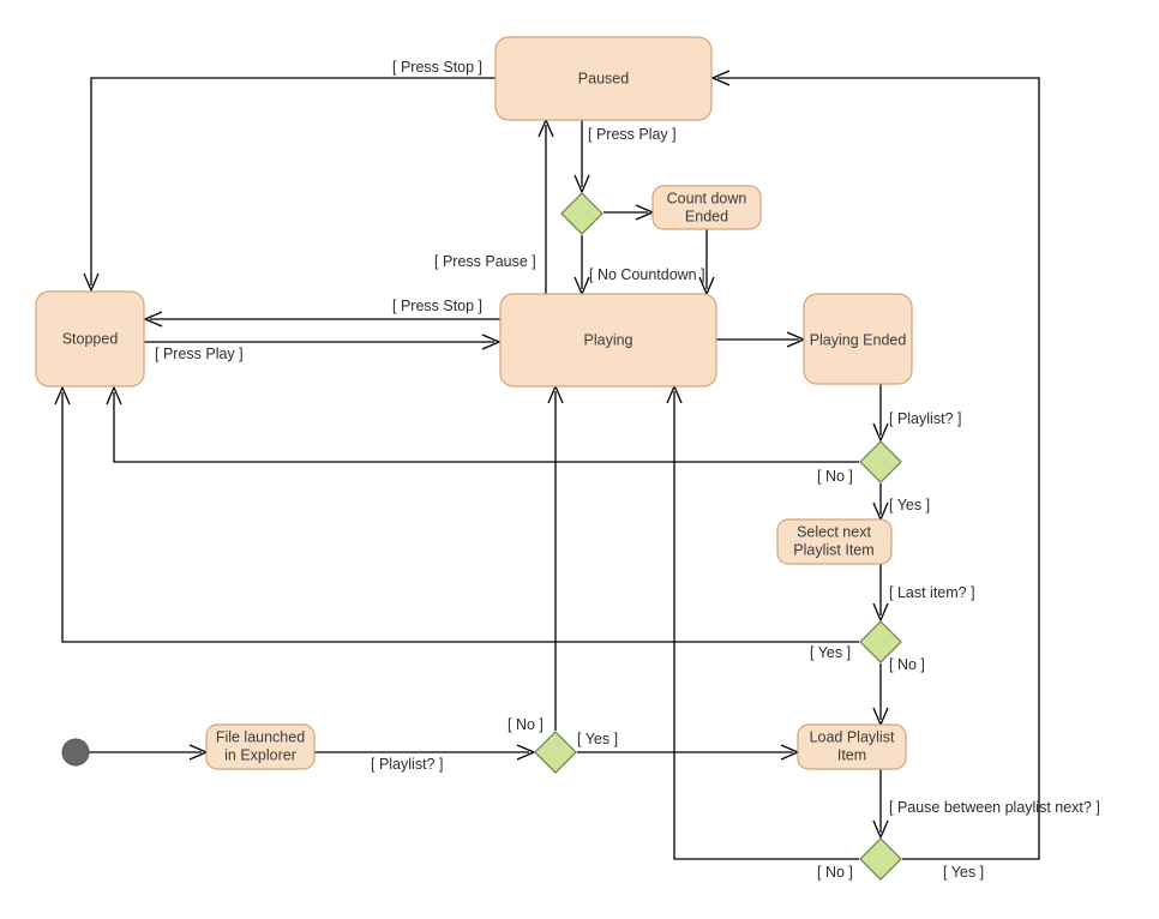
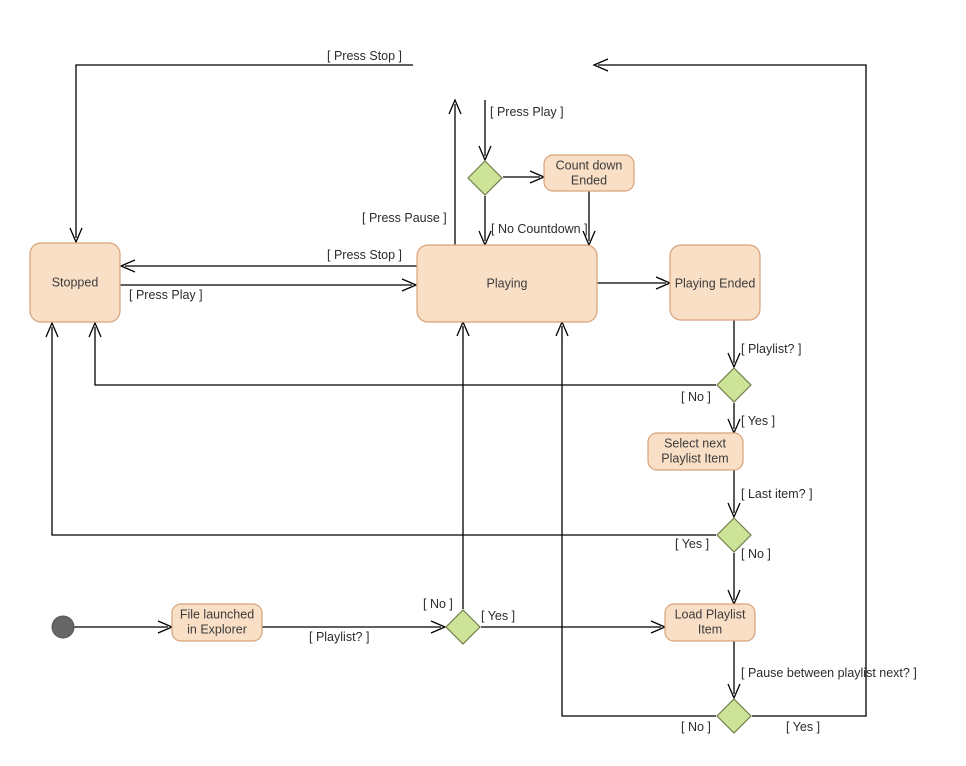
- Paused
  Stopped
  Playing
  Playing Ended
  Count down
  Ended
  Select next
  Playlist Item
  Load Playlist
  Item
  File launched
  in Explorer
  [ Press Stop ]
  [ Press Play ]
  [ Press Pause ]
  [ No Countdown ]
  [ Press Stop ]
  [ Press Play ]
  [ Playlist? ]
  [ No ]
  [ Yes ]
  [ Last item? ]
  [ Yes ]
  [ No ]
  [ No ]
  [ Yes ]
  [ Playlist? ]
  [ Pause between playlist next? ]
  [ No ]
  [ Yes ]
